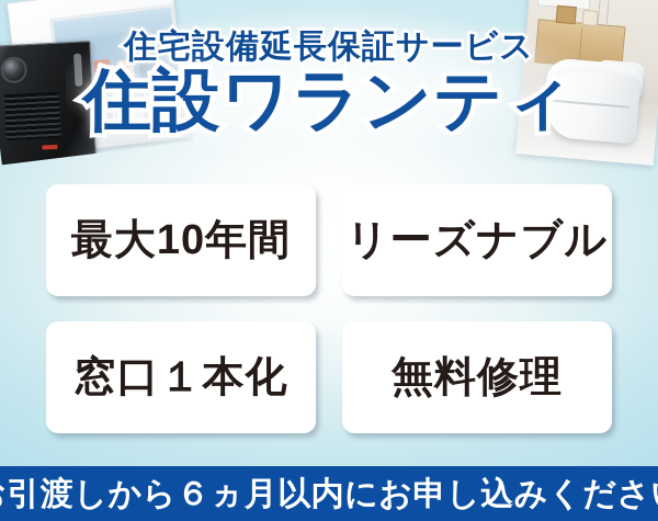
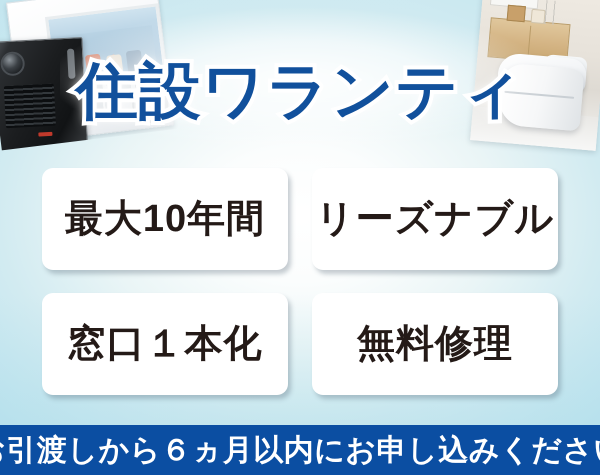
- 住宅設備延長保証サービス
  住設ワランティ
  最大10年間
  リーズナブル
  窓口１本化
  無料修理
  引渡しから６ヵ月以内にお申し込みくださ
